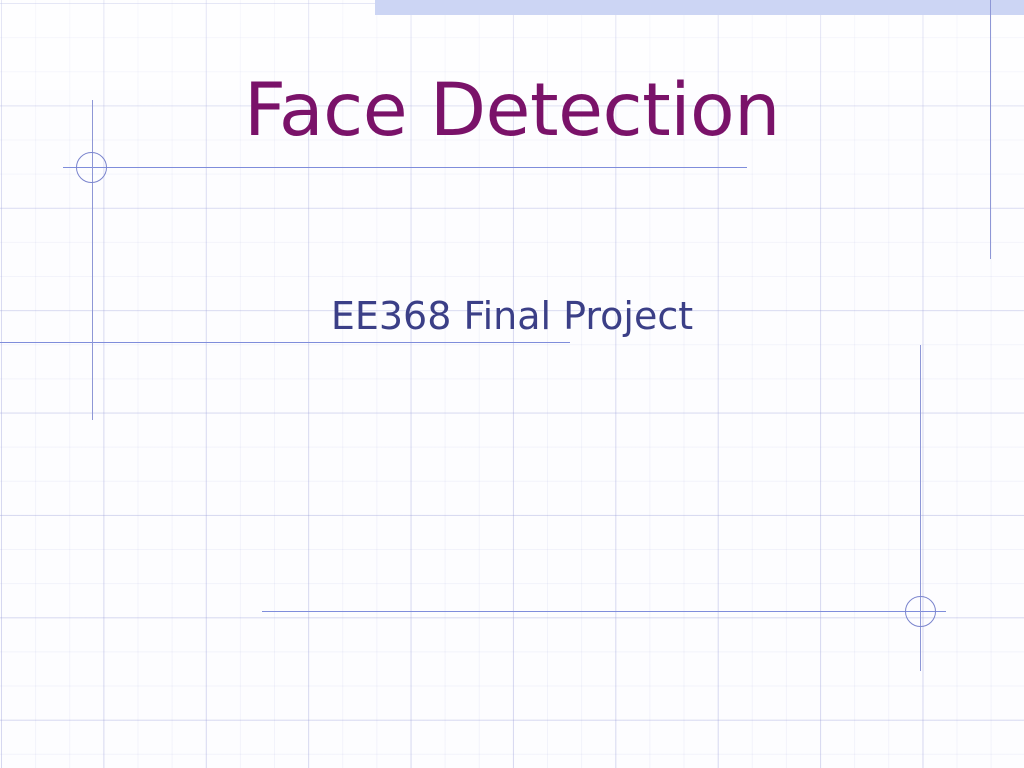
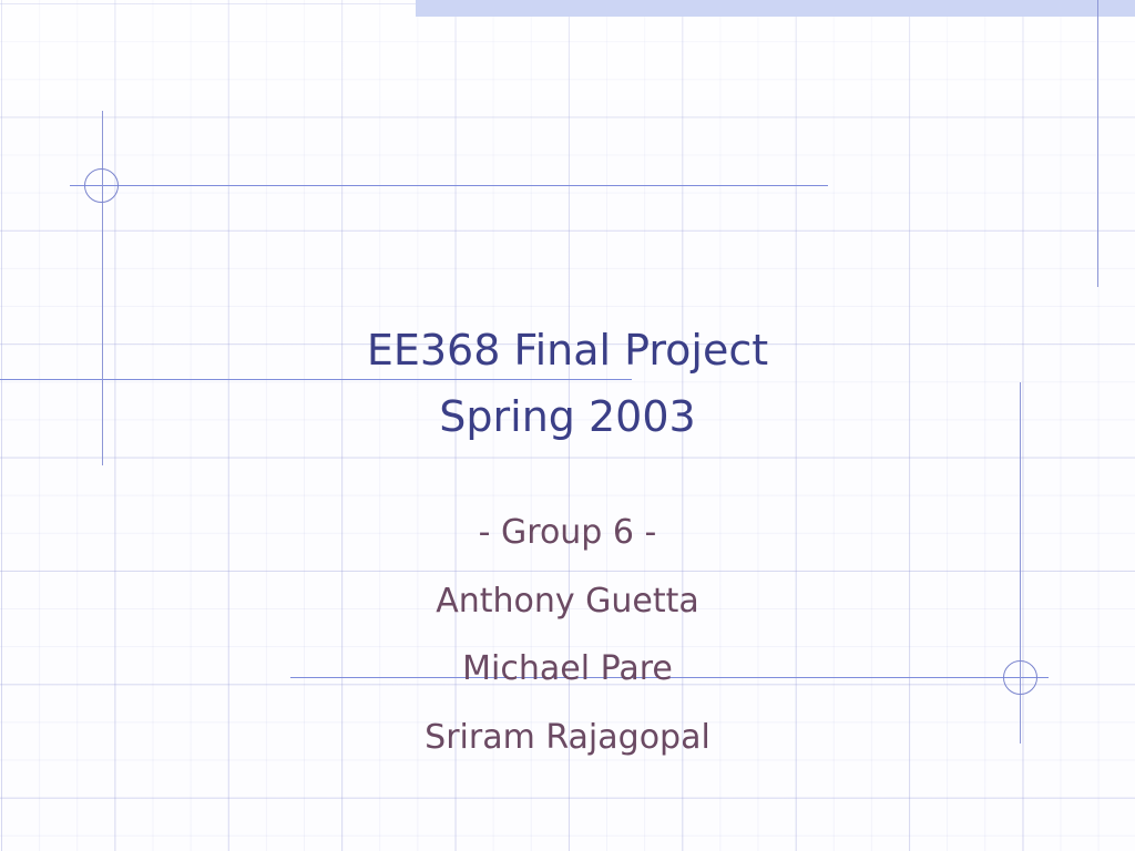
- Face Detection
  EE368 Final Project
+ Spring 2003
+ - Group 6 -
+ Anthony Guetta
+ Michael Pare
+ Sriram Rajagopal
